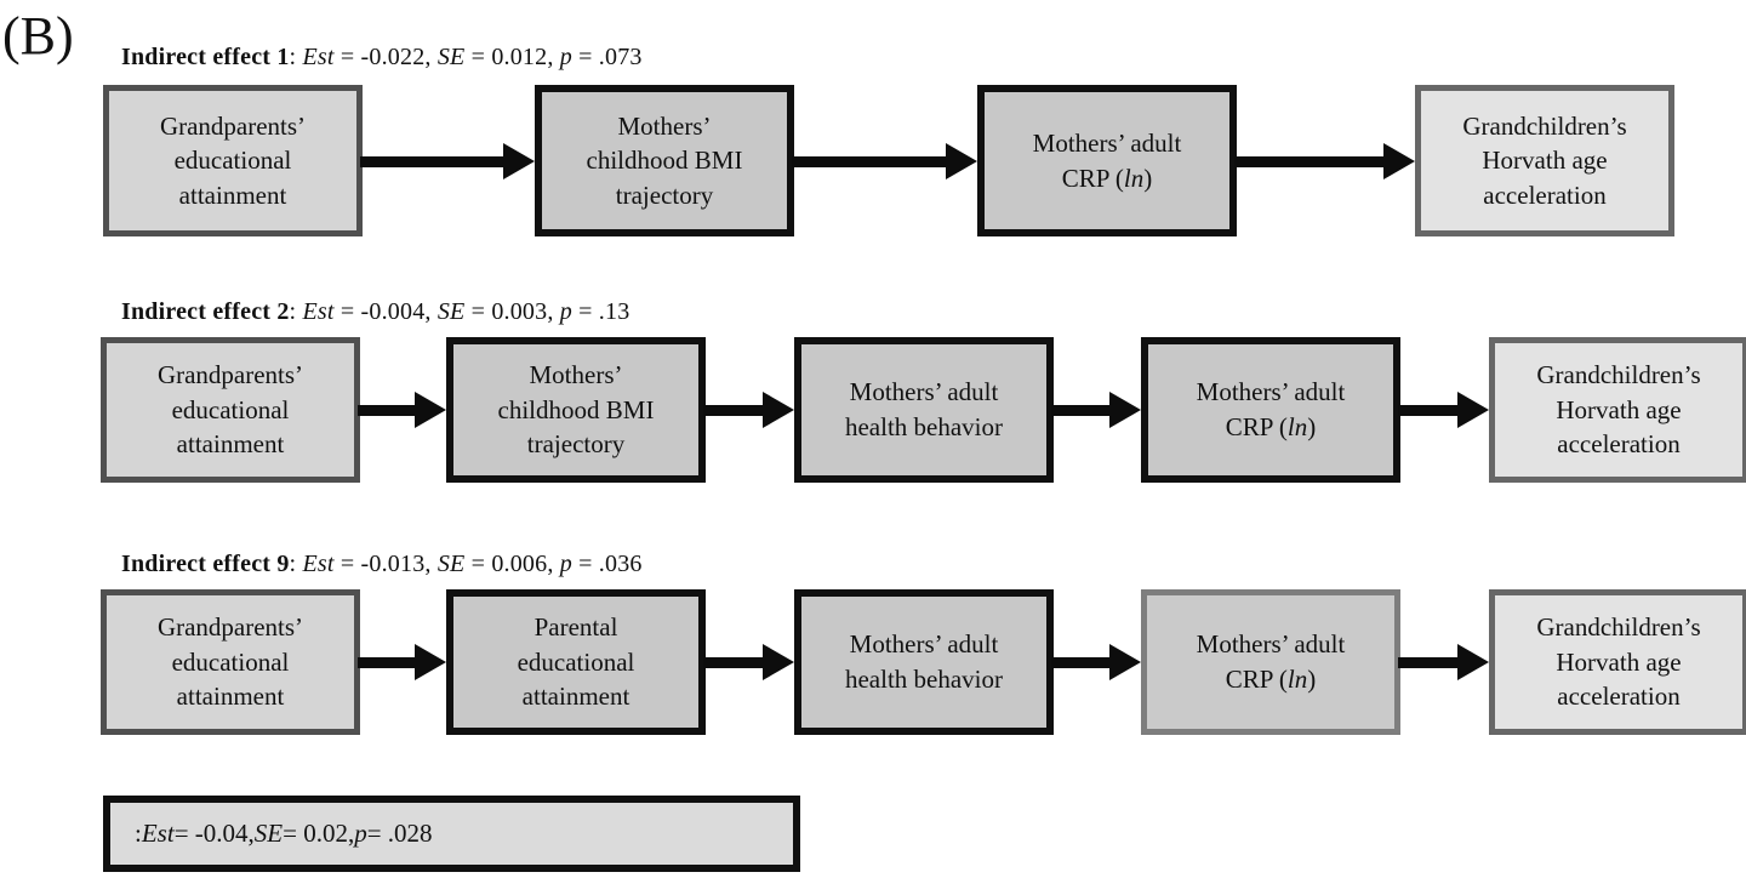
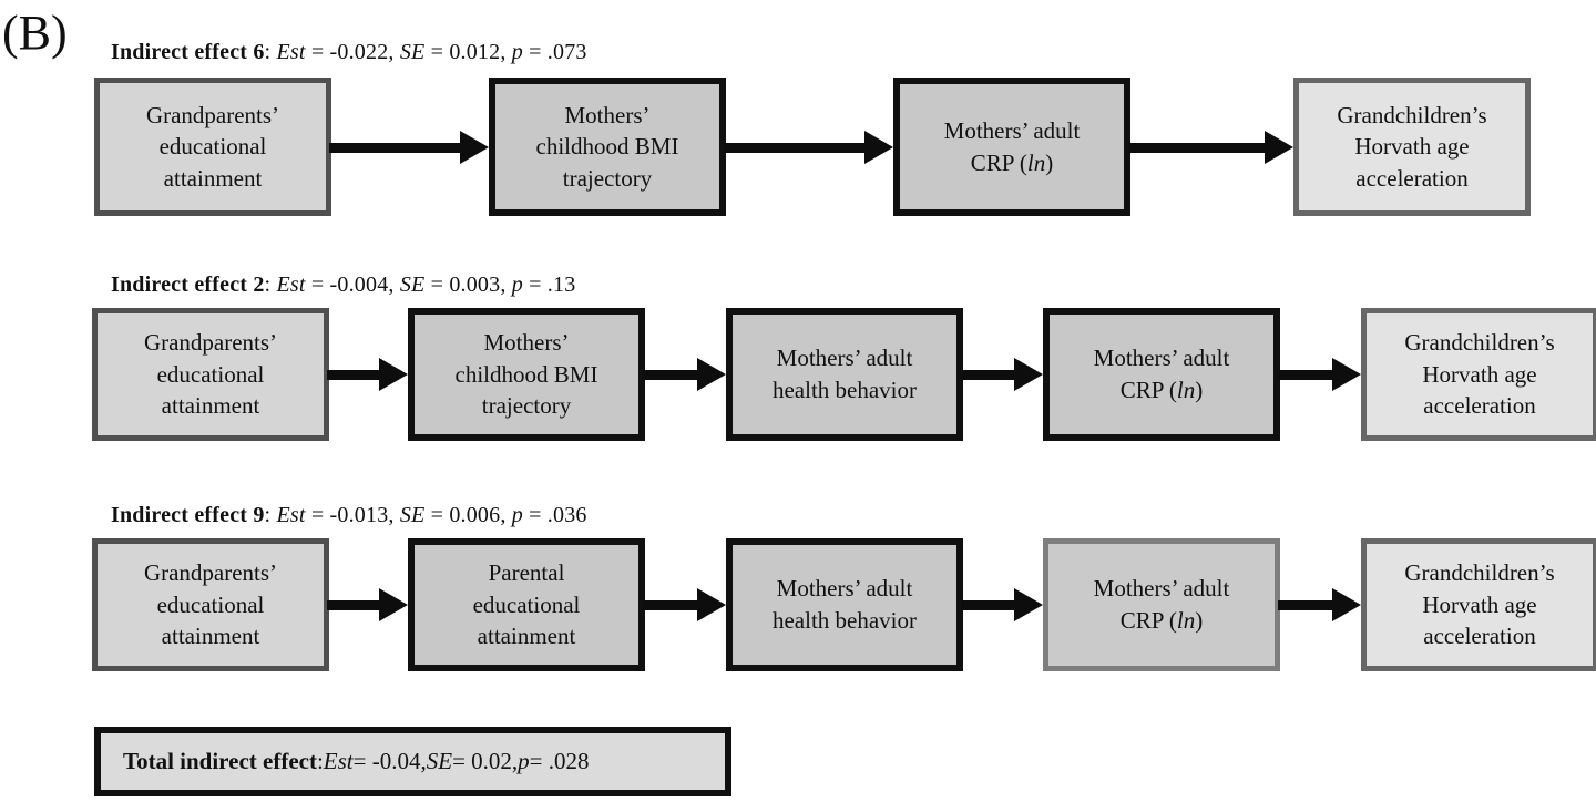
  (B)
- Indirect effect 1: Est = -0.022, SE = 0.012, p = .073
+ Indirect effect 6: Est = -0.022, SE = 0.012, p = .073
  Grandparents’
  educational
  attainment
  Mothers’
  childhood BMI
  trajectory
  Mothers’ adult
  CRP (ln)
  Grandchildren’s
  Horvath age
  acceleration
  Indirect effect 2: Est = -0.004, SE = 0.003, p = .13
  Grandparents’
  educational
  attainment
  Mothers’
  childhood BMI
  trajectory
  Mothers’ adult
  health behavior
  Mothers’ adult
  CRP (ln)
  Grandchildren’s
  Horvath age
  acceleration
  Indirect effect 9: Est = -0.013, SE = 0.006, p = .036
  Grandparents’
  educational
  attainment
  Parental
  educational
  attainment
  Mothers’ adult
  health behavior
  Mothers’ adult
  CRP (ln)
  Grandchildren’s
  Horvath age
  acceleration
+ Total indirect effect
  :
  Est
  = -0.04,
  SE
  = 0.02,
  p
  = .028
